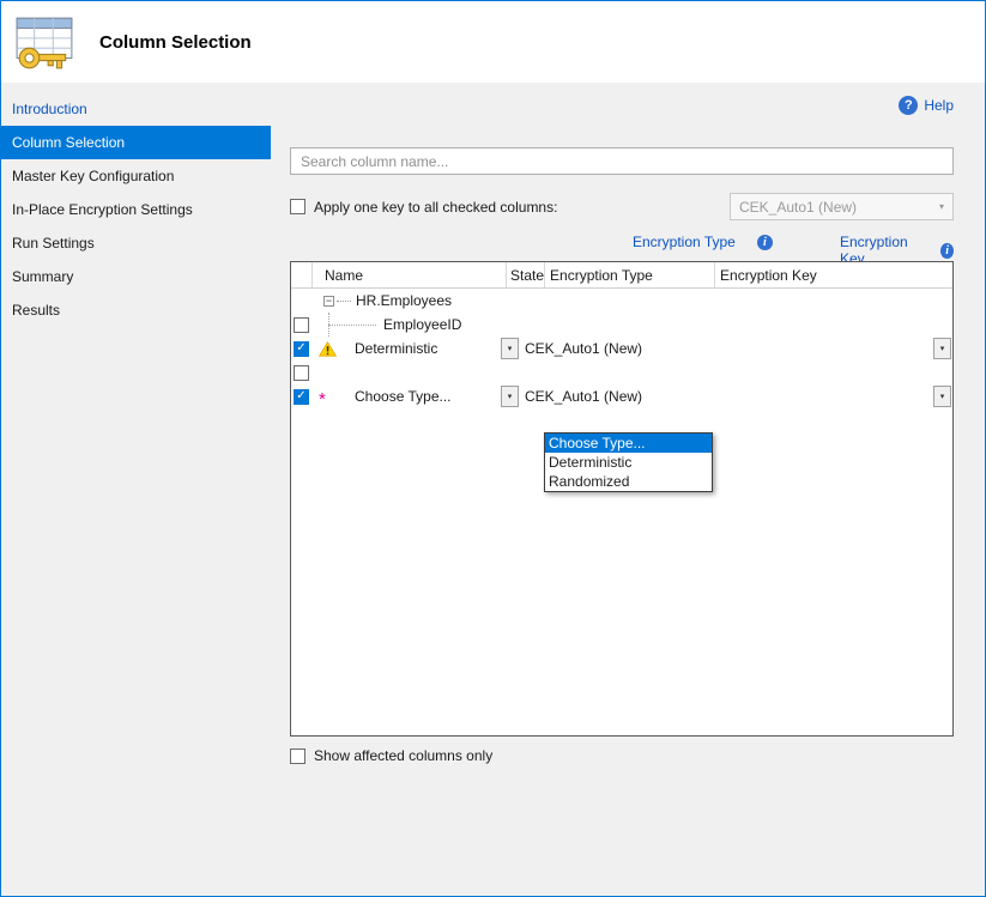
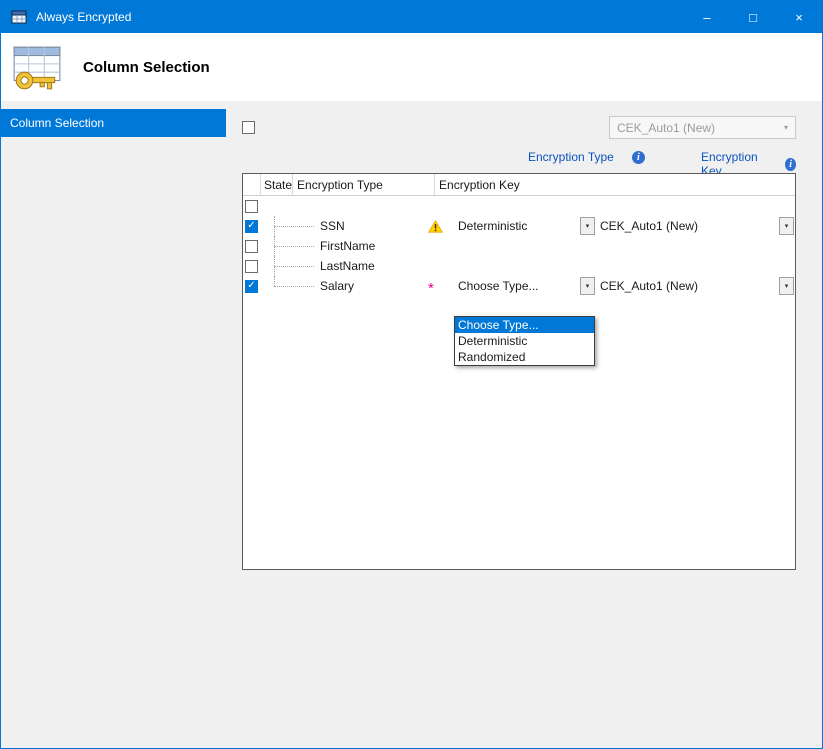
+ Always Encrypted
+ –
+ □
+ ×
  Column Selection
- Introduction
  Column Selection
- Master Key Configuration
- In-Place Encryption Settings
- Run Settings
- Summary
- Results
- ?
- Help
- Search column name...
- Apply one key to all checked columns:
  CEK_Auto1 (New)
  ▾
  Encryption Type
  i
  Encryption Key
  i
- Name
  State
  Encryption Type
  Encryption Key
- −
- HR.Employees
- EmployeeID
  ✓
+ SSN
  Deterministic
  CEK_Auto1 (New)
+ FirstName
+ LastName
  ✓
+ Salary
  *
  Choose Type...
  CEK_Auto1 (New)
  Choose Type...
  Deterministic
  Randomized
- Show affected columns only
